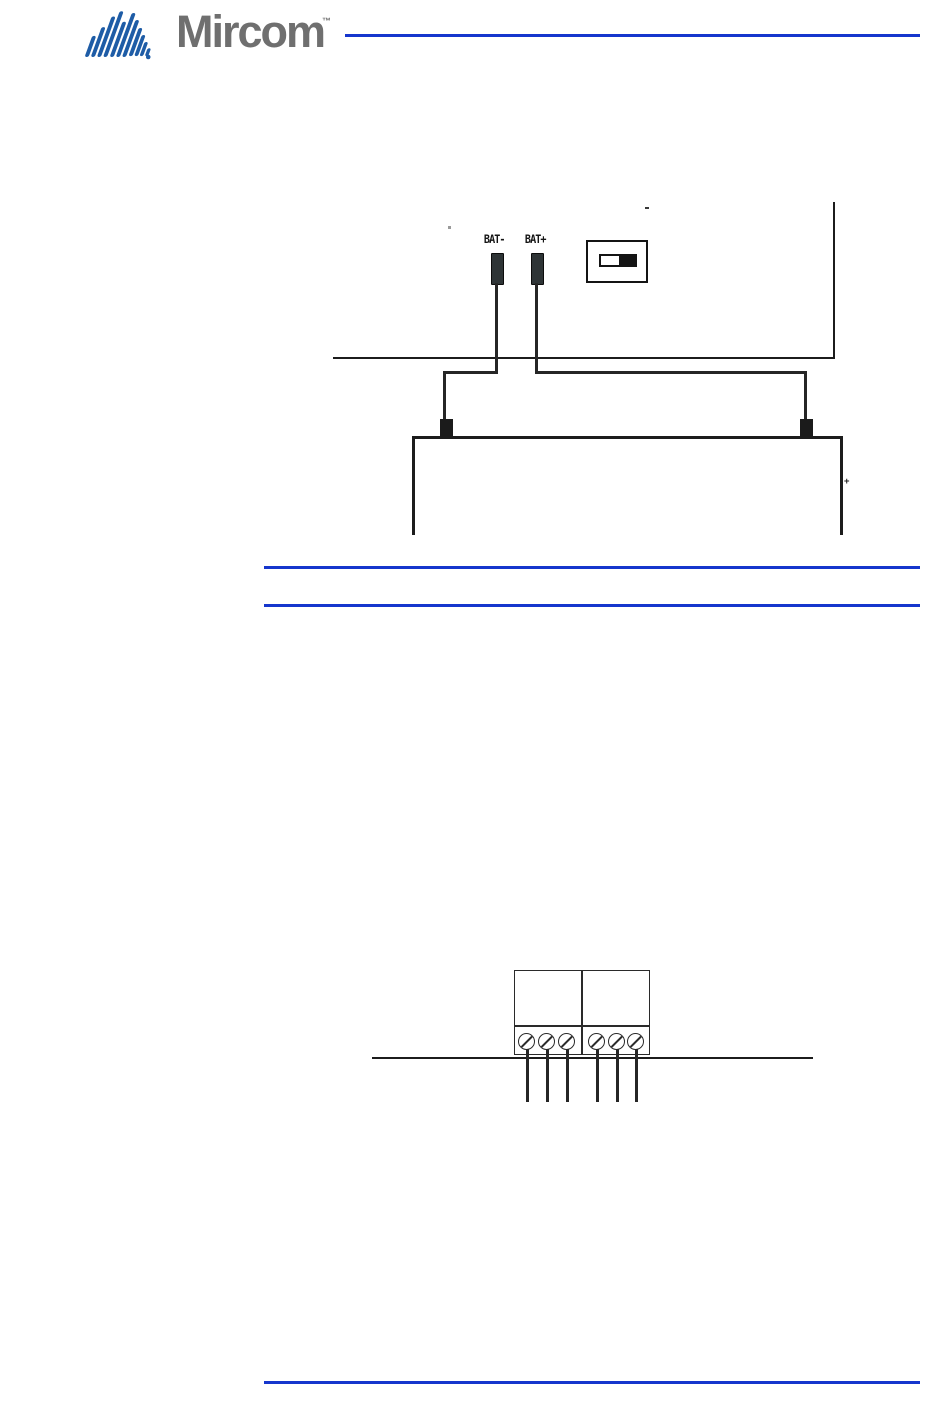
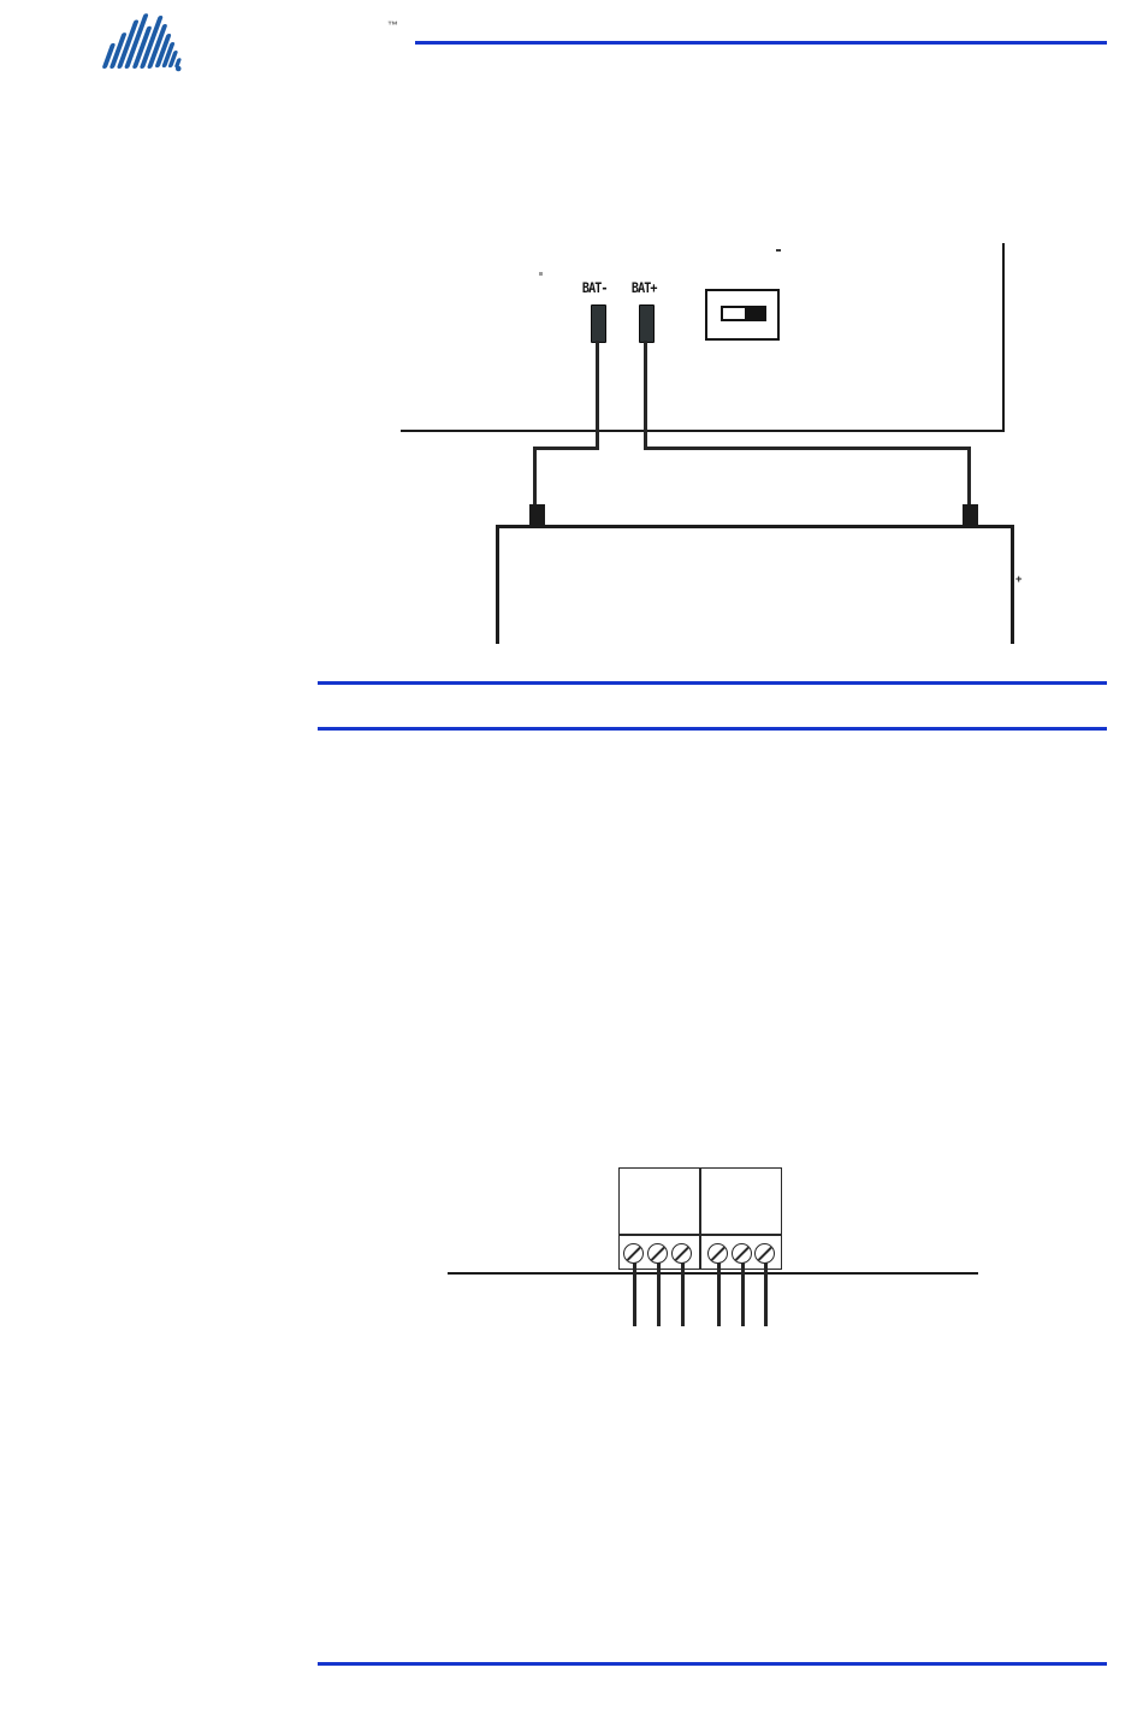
- Mircom
  ™
  BAT-
  BAT+
  +
